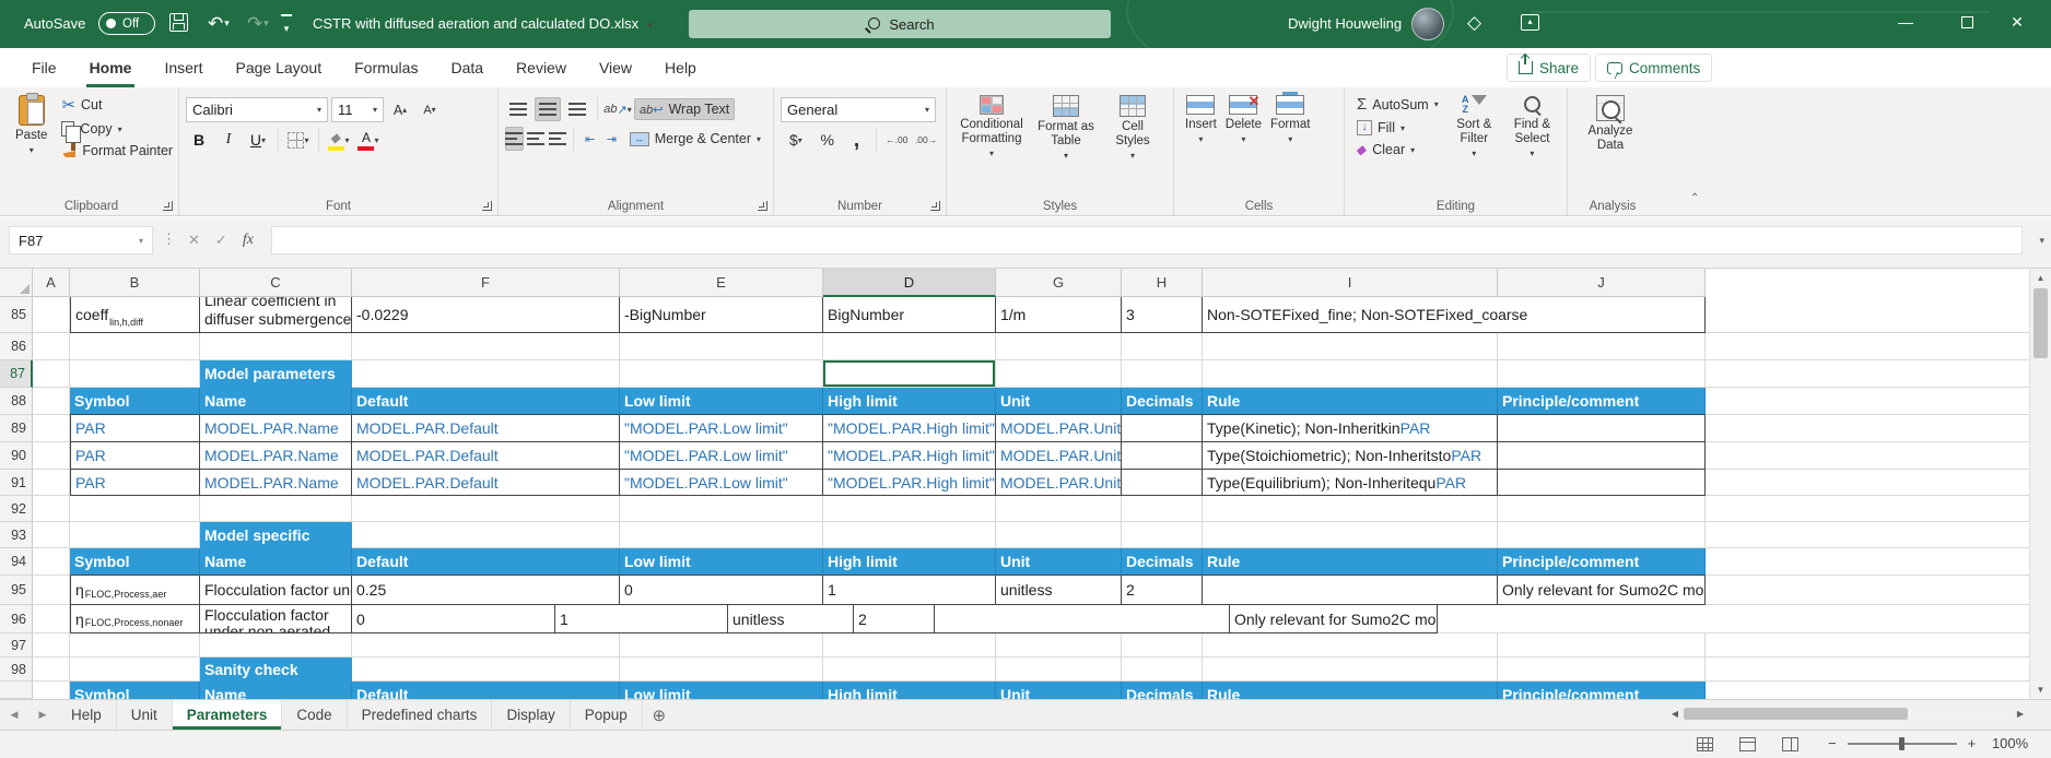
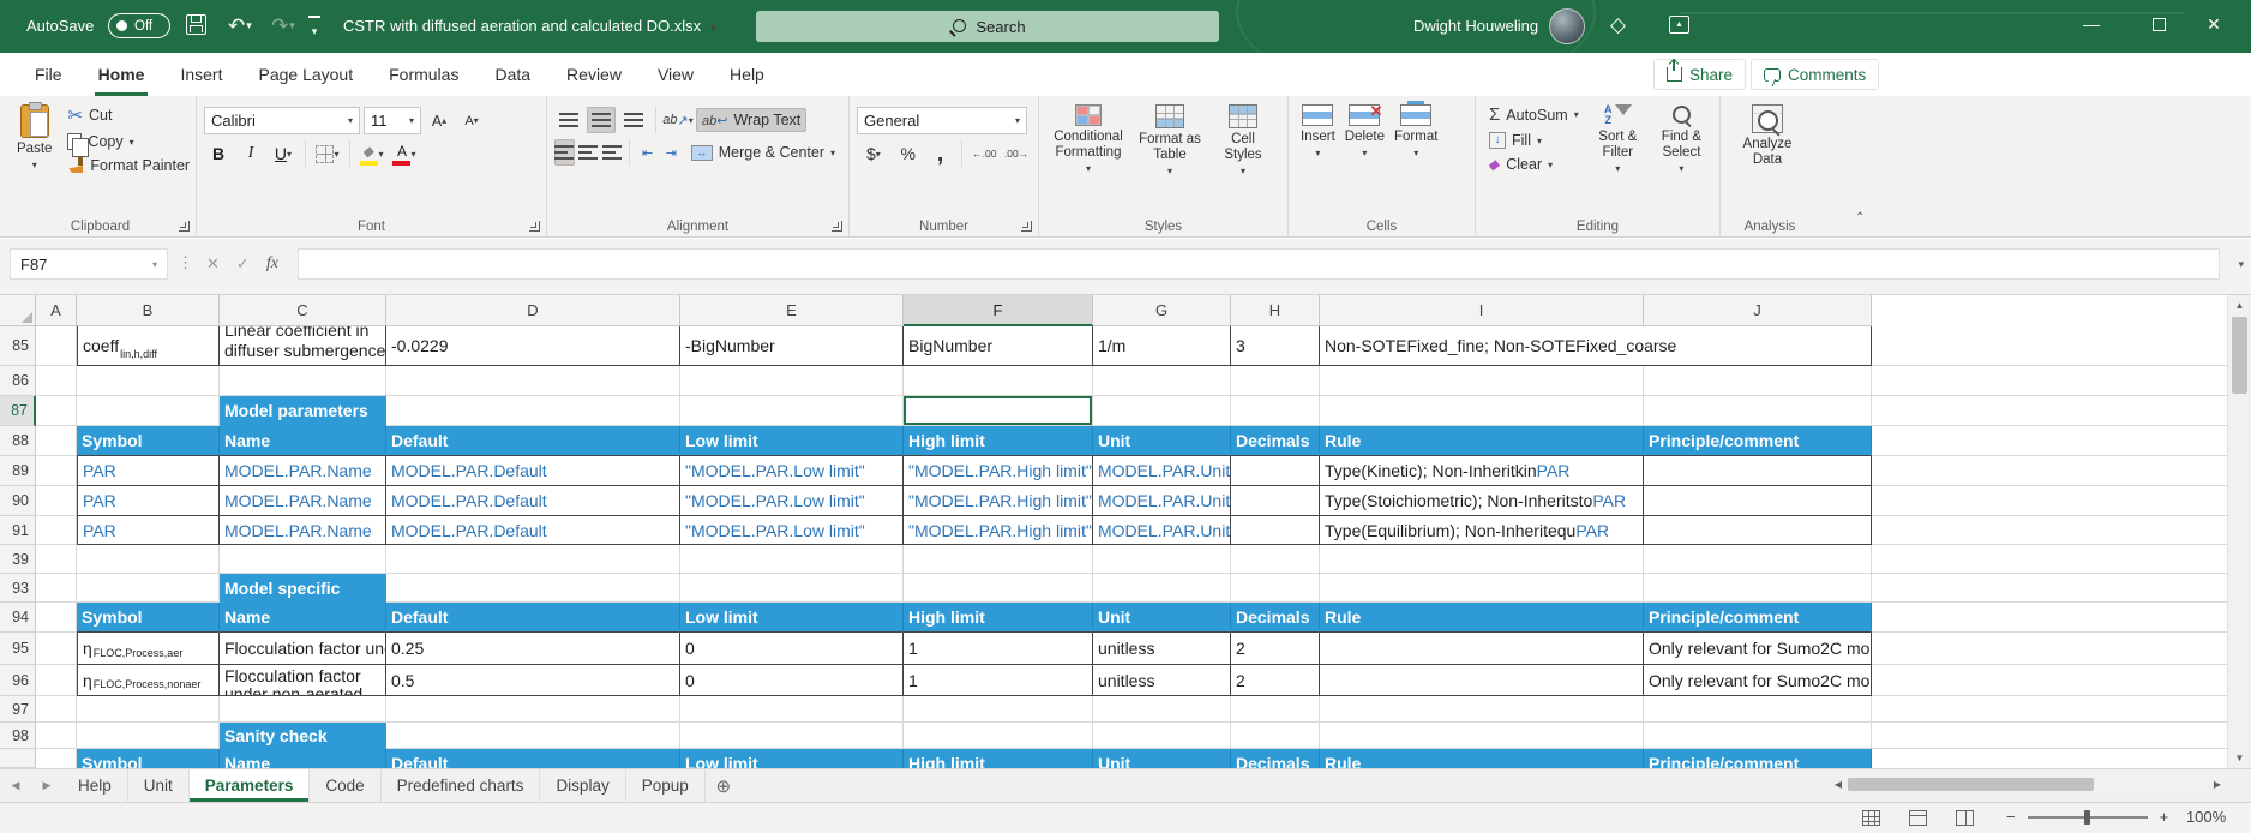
  AutoSave
  Off
  ↶▾
  ↷▾
  ▾
  CSTR with diffused aeration and calculated DO.xlsx ▾
  Search
  Dwight Houweling
  ◇
  ▴
  —
  ✕
  File
  Home
  Insert
  Page Layout
  Formulas
  Data
  Review
  View
  Help
  Share
  Comments
  Paste
  ▾
  ✂
  Cut
  Copy
  ▾
  Format Painter
  Clipboard
  Calibri
  ▾
  11
  ▾
  A
  ▴
  A
  ▾
  B
  I
  U
  ▾
  ▾
  ▾
  A
  ▾
  Font
  ab
  ↗
  ▾
  ab↩
  Wrap Text
  ⇤
  ⇥
  ↔
  Merge & Center
  ▾
  Alignment
  General
  ▾
  $
  ▾
  %
  ,
  ←.00
  .00→
  Number
  Conditional Formatting
  ▾
  Format as Table
  ▾
  Cell Styles
  ▾
  Styles
  Insert
  ▾
  Delete
  ▾
  Format
  ▾
  Cells
  Σ
  AutoSum
  ▾
  ↓
  Fill
  ▾
  Clear
  ▾
  A
  Z
  Sort & Filter
  ▾
  Find & Select
  ▾
  Editing
  Analyze Data
  Analysis
  ⌃
  F87
  ▾
  ⋮
  ✕
  ✓
  fx
  ▾
  A
  B
  C
- F
+ D
  E
- D
+ F
  G
  H
  I
  J
  85
  coeff
  lin,h,diff
  Linear coefficient in
  diffuser submergence
  -0.0229
  -BigNumber
  BigNumber
  1/m
  3
  Non-SOTEFixed_fine; Non-SOTEFixed_coarse
  86
  87
  Model parameters
  88
  Symbol
  Name
  Default
  Low limit
  High limit
  Unit
  Decimals
  Rule
  Principle/comment
  89
  PAR
  MODEL.PAR.Name
  MODEL.PAR.Default
  "MODEL.PAR.Low limit"
  "MODEL.PAR.High limit"
  MODEL.PAR.Unit
  Type(Kinetic); Non-Inheritkin
  PAR
  90
  PAR
  MODEL.PAR.Name
  MODEL.PAR.Default
  "MODEL.PAR.Low limit"
  "MODEL.PAR.High limit"
  MODEL.PAR.Unit
  Type(Stoichiometric); Non-Inheritsto
  PAR
  91
  PAR
  MODEL.PAR.Name
  MODEL.PAR.Default
  "MODEL.PAR.Low limit"
  "MODEL.PAR.High limit"
  MODEL.PAR.Unit
  Type(Equilibrium); Non-Inheritequ
  PAR
- 92
+ 39
  93
  Model specific
  94
  Symbol
  Name
  Default
  Low limit
  High limit
  Unit
  Decimals
  Rule
  Principle/comment
  95
  η
  FLOC,Process,aer
  Flocculation factor un
  0.25
  0
  1
  unitless
  2
  Only relevant for Sumo2C mo
  96
  η
  FLOC,Process,nonaer
  Flocculation factor
  under non-aerated
+ 0.5
  0
  1
  unitless
  2
  Only relevant for Sumo2C mo
  97
  98
  Sanity check
  Symbol
  Name
  Default
  Low limit
  High limit
  Unit
  Decimals
  Rule
  Principle/comment
  ▲
  ▼
  ◀
  ▶
  Help
  Unit
  Parameters
  Code
  Predefined charts
  Display
  Popup
  ⊕
  ◀
  ▶
  −
  +
  100%
